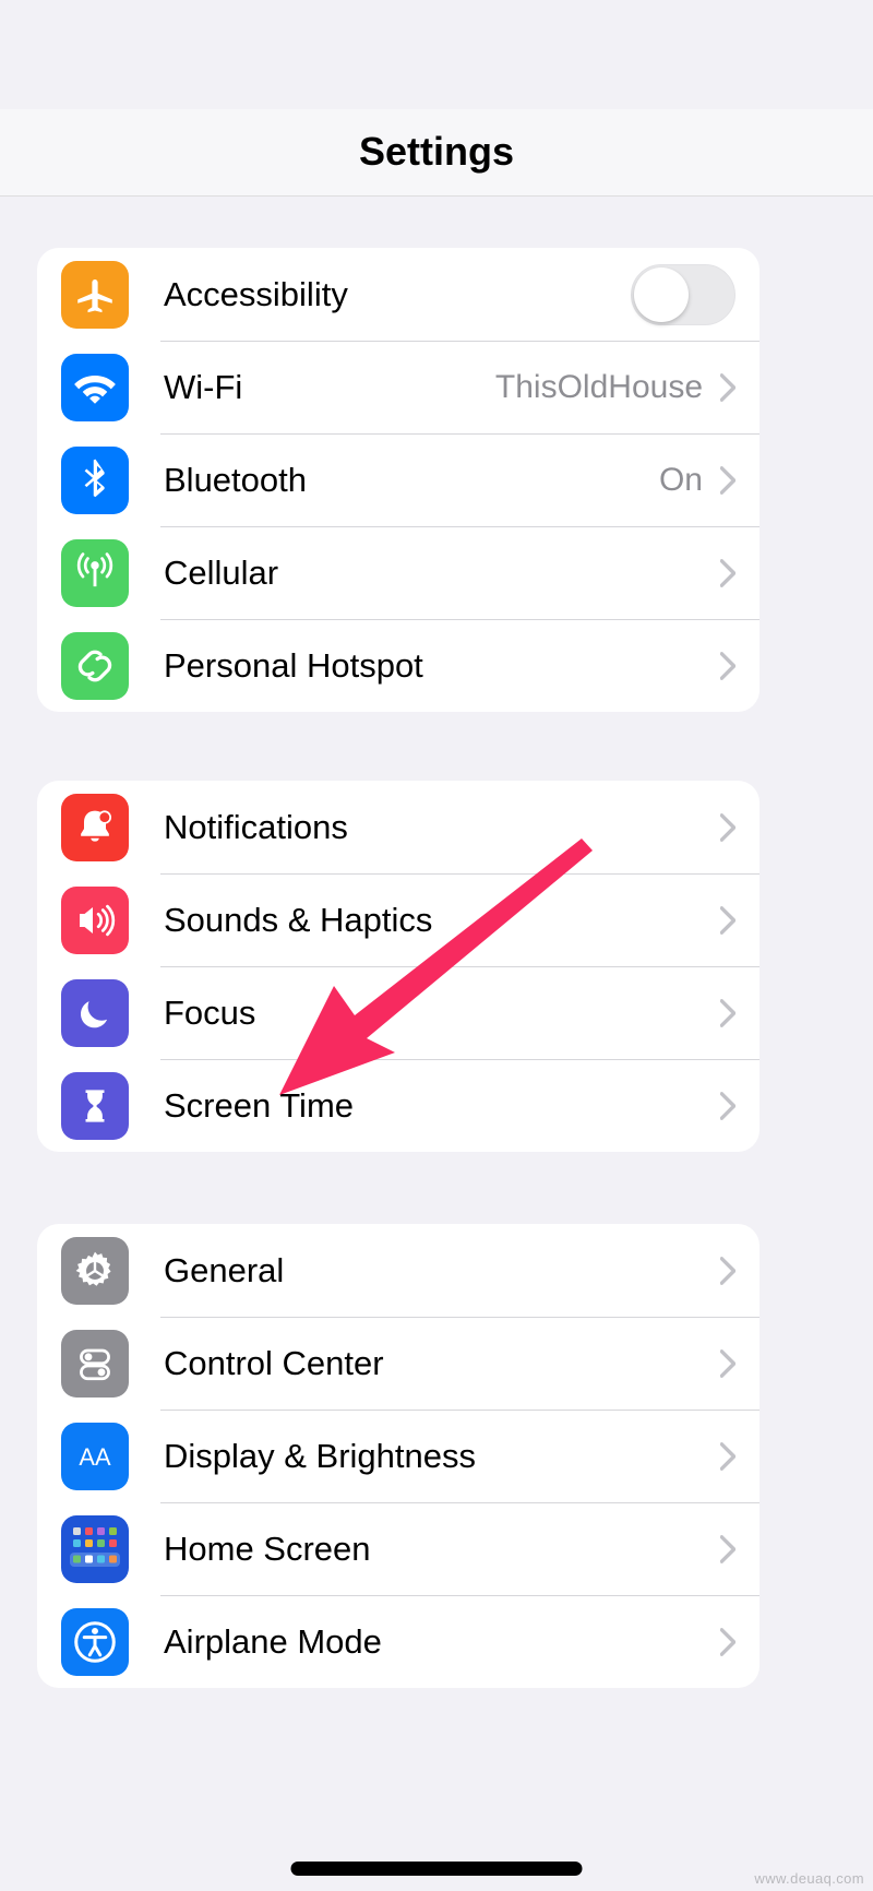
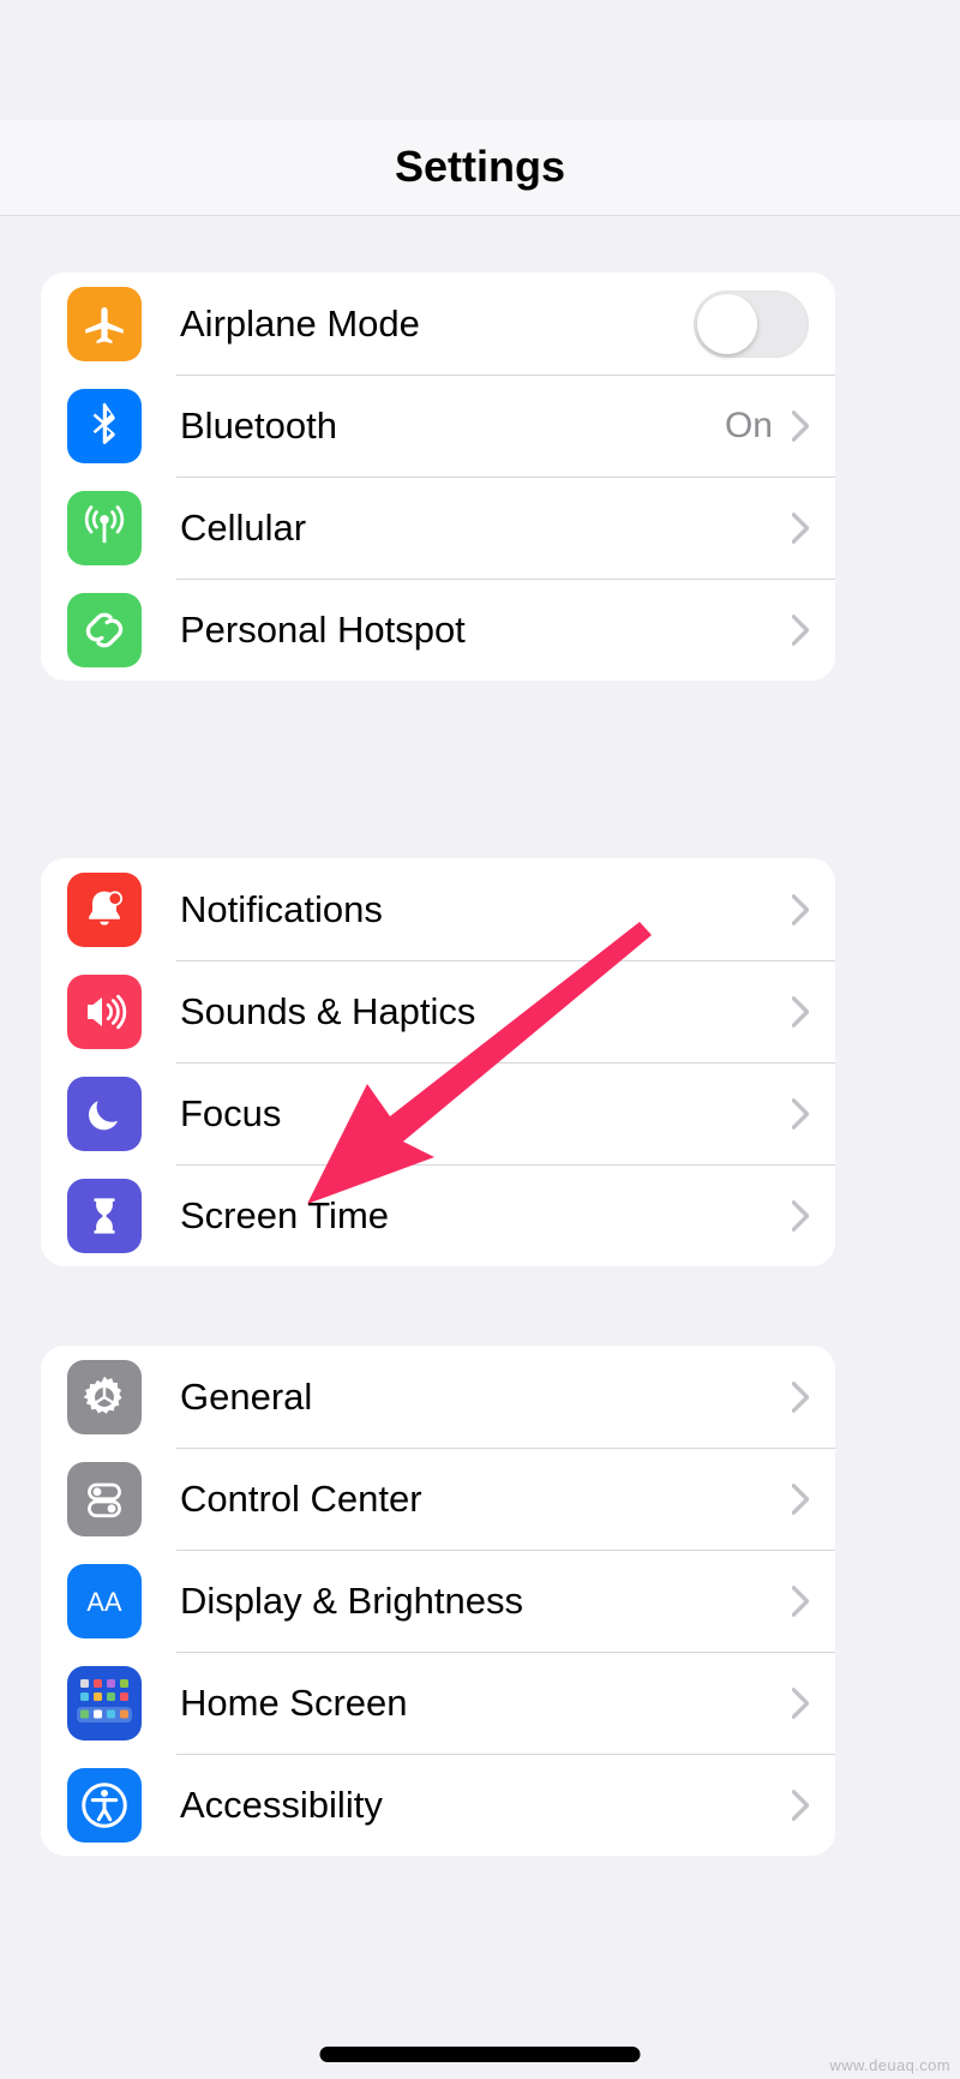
  Settings
- Accessibility
+ Airplane Mode
- Wi-Fi
- ThisOldHouse
  Bluetooth
  On
  Cellular
  Personal Hotspot
  Notifications
  Sounds & Haptics
  Focus
  Screen Time
  General
  Control Center
  AA
  Display & Brightness
  Home Screen
- Airplane Mode
+ Accessibility
  www.deuaq.com
